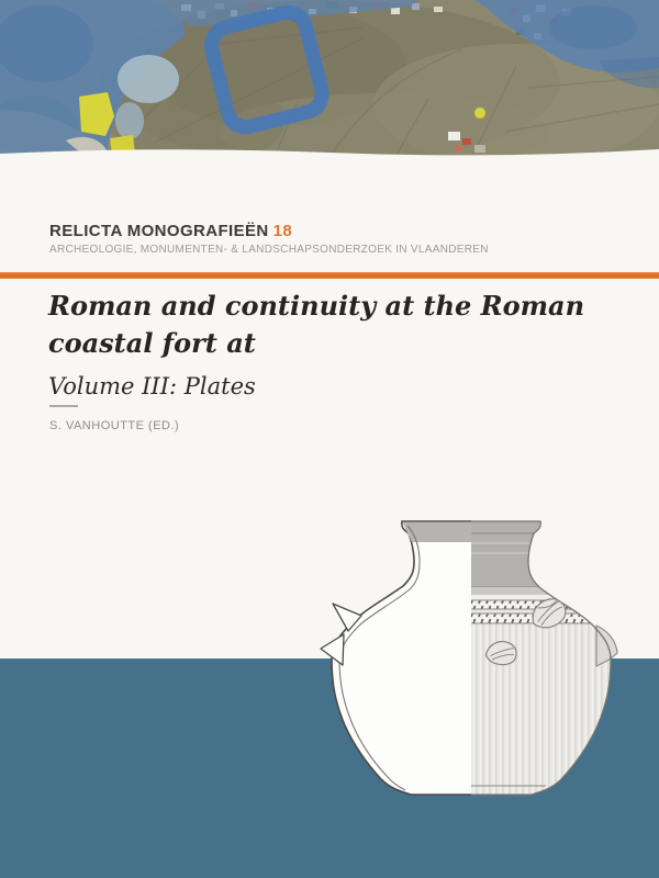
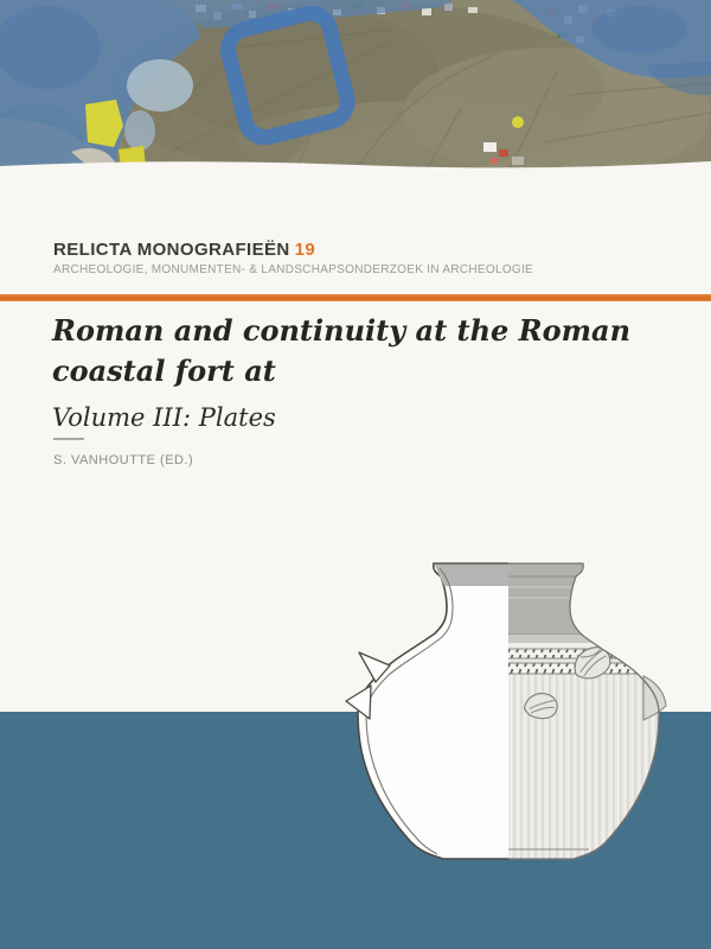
- RELICTA MONOGRAFIEËN 18
+ RELICTA MONOGRAFIEËN 19
- ARCHEOLOGIE, MONUMENTEN- & LANDSCHAPSONDERZOEK IN VLAANDEREN
+ ARCHEOLOGIE, MONUMENTEN- & LANDSCHAPSONDERZOEK IN ARCHEOLOGIE
  Roman and continuity at the Roman coastal fort at
  Volume III: Plates
  S. VANHOUTTE (ED.)
